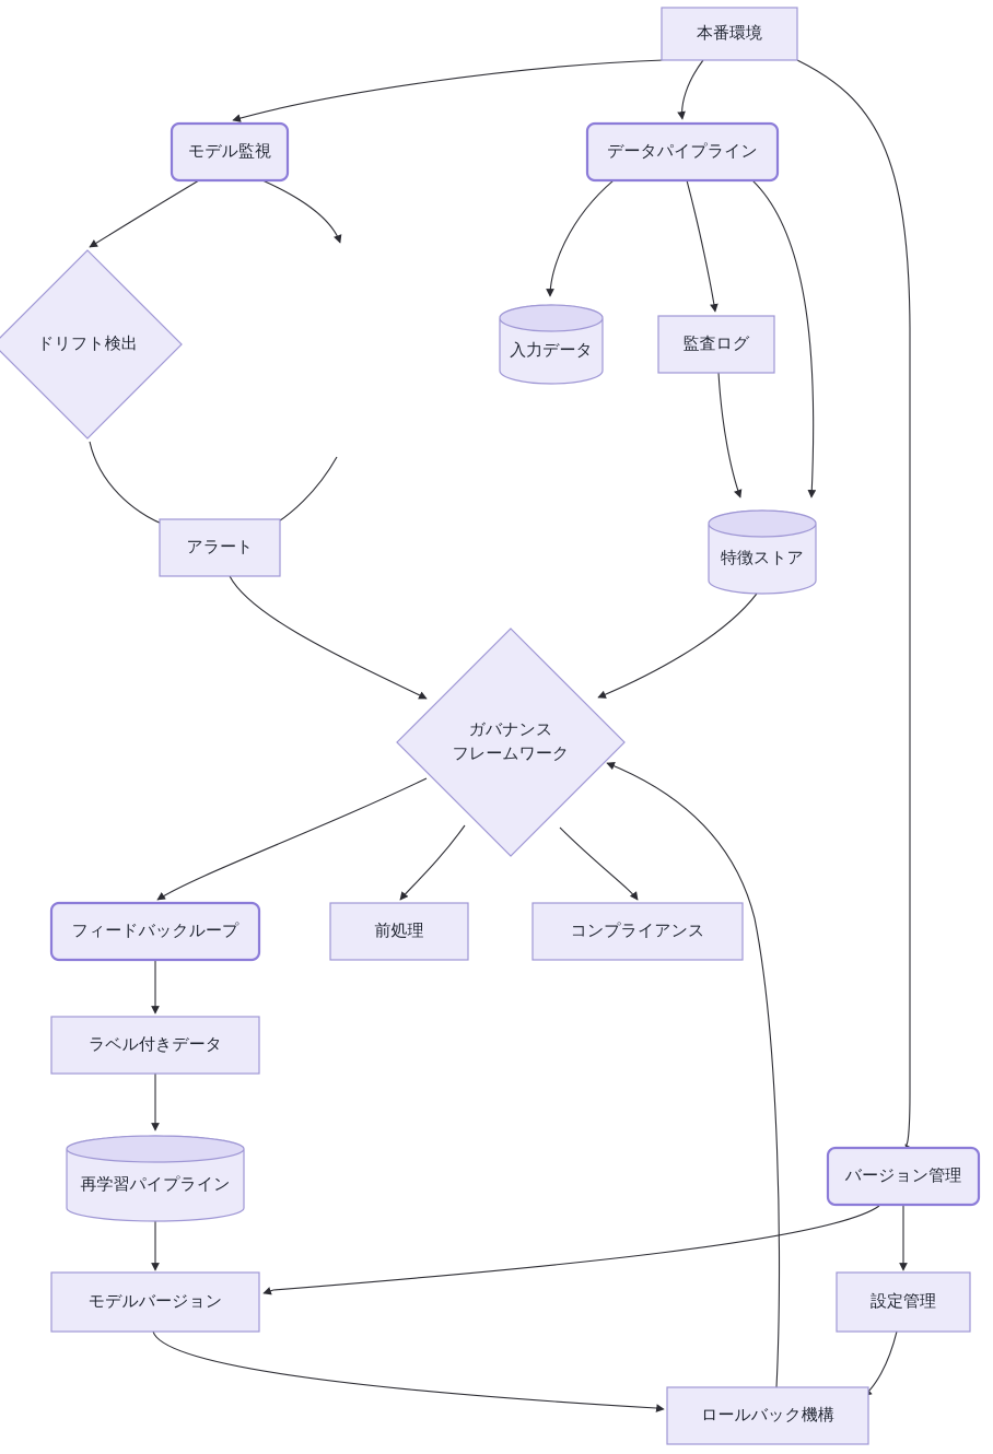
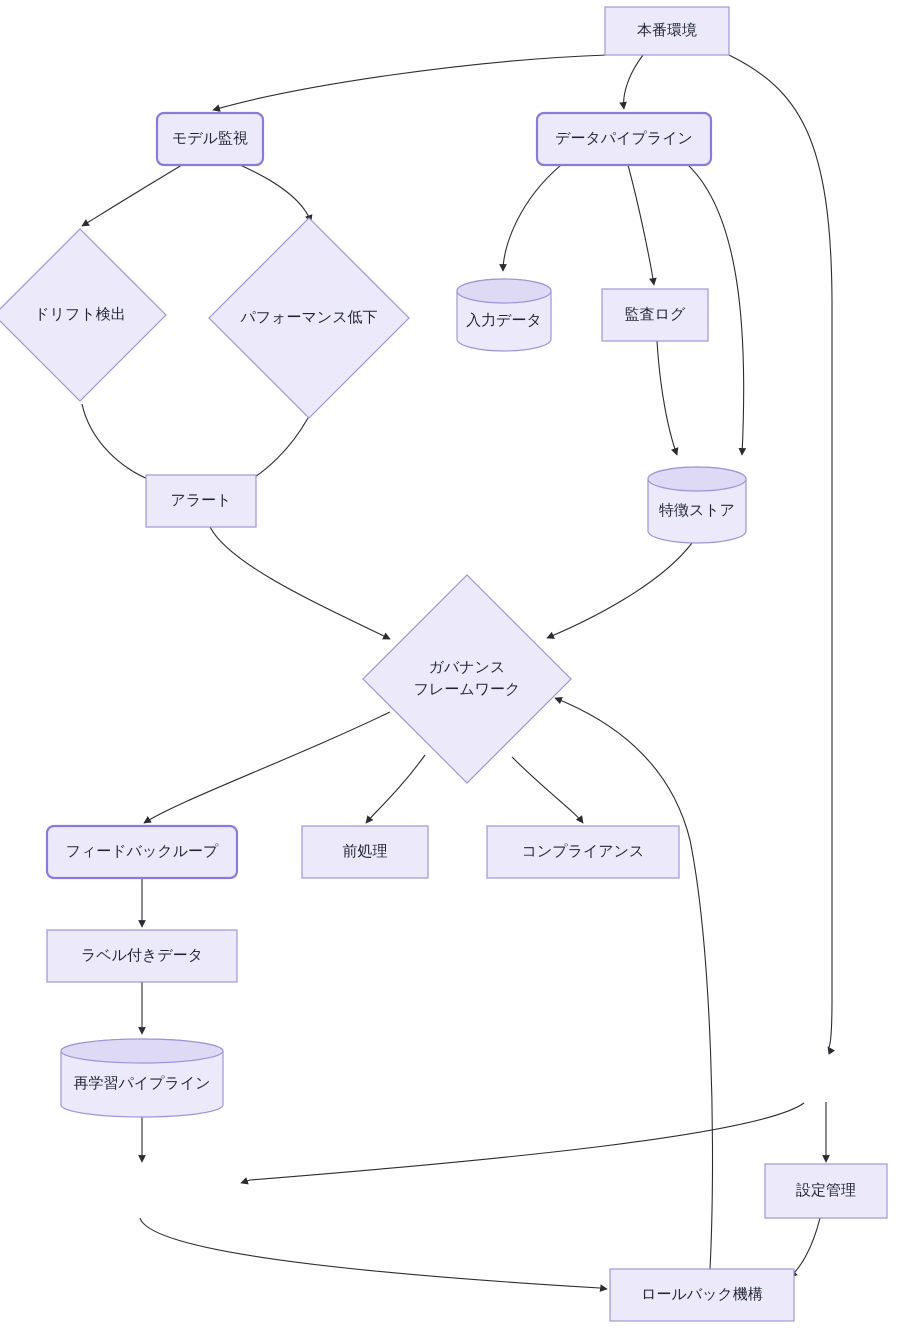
  本番環境
  モデル監視
  データパイプライン
  ドリフト検出
+ パフォーマンス低下
  入力データ
  監査ログ
  アラート
  特徴ストア
  ガバナンスフレームワーク
  フィードバックループ
  前処理
  コンプライアンス
  ラベル付きデータ
  再学習パイプライン
- モデルバージョン
- バージョン管理
  設定管理
  ロールバック機構
